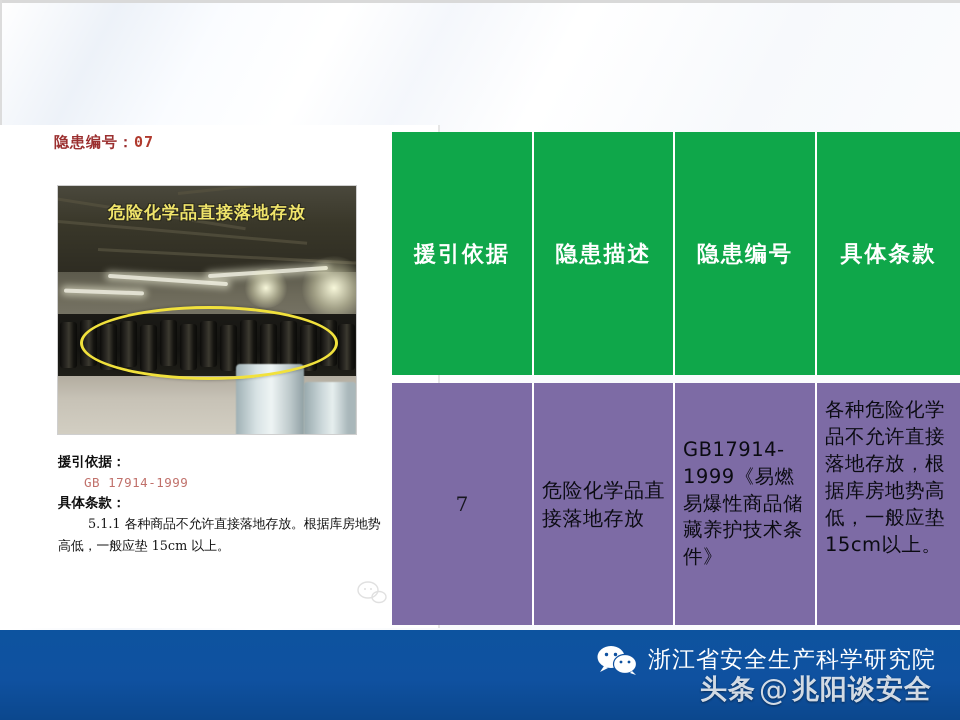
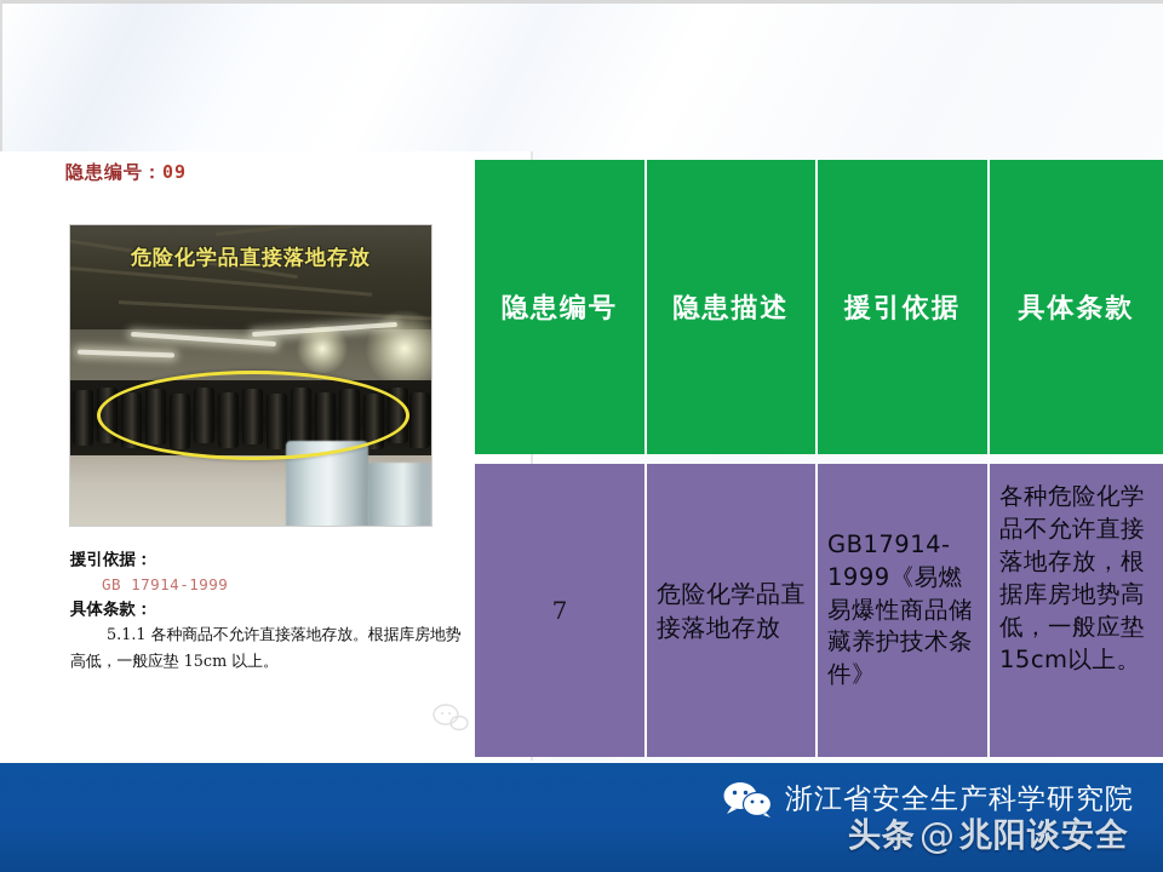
- 隐患编号：07
+ 隐患编号：09
  危险化学品直接落地存放
  援引依据：
  GB 17914-1999
  具体条款：
  5.1.1 各种商品不允许直接落地存放。根据库房地势 高低，一般应垫 15cm 以上。
- 援引依据
+ 隐患编号
  隐患描述
- 隐患编号
+ 援引依据
  具体条款
  7
  危险化学品直接落地存放
  GB17914-1999《易燃易爆性商品储藏养护技术条件》
  各种危险化学品不允许直接落地存放，根据库房地势高低，一般应垫15cm以上。
  浙江省安全生产科学研究院
  头条
  @
  兆阳谈安全
